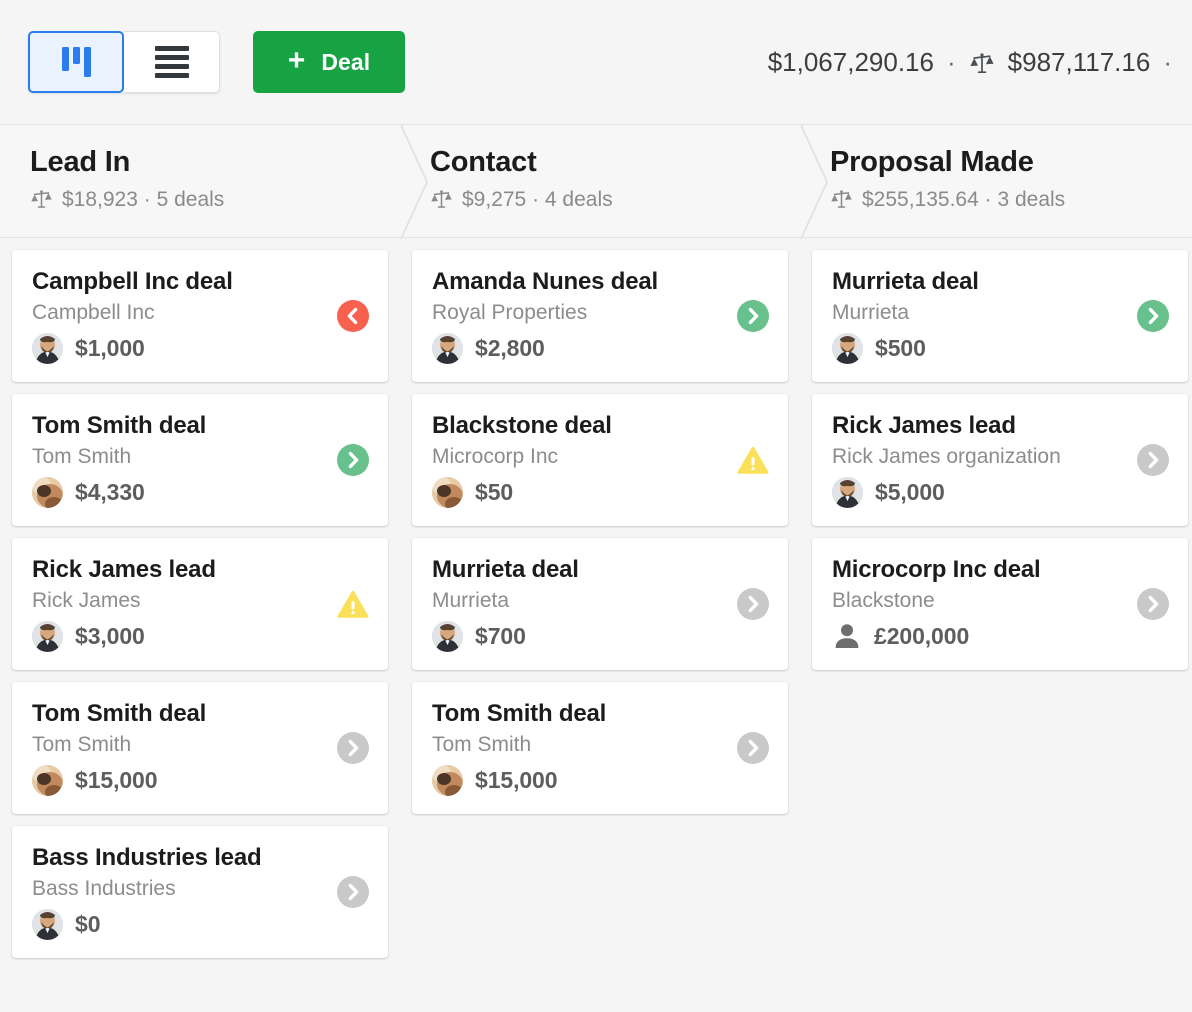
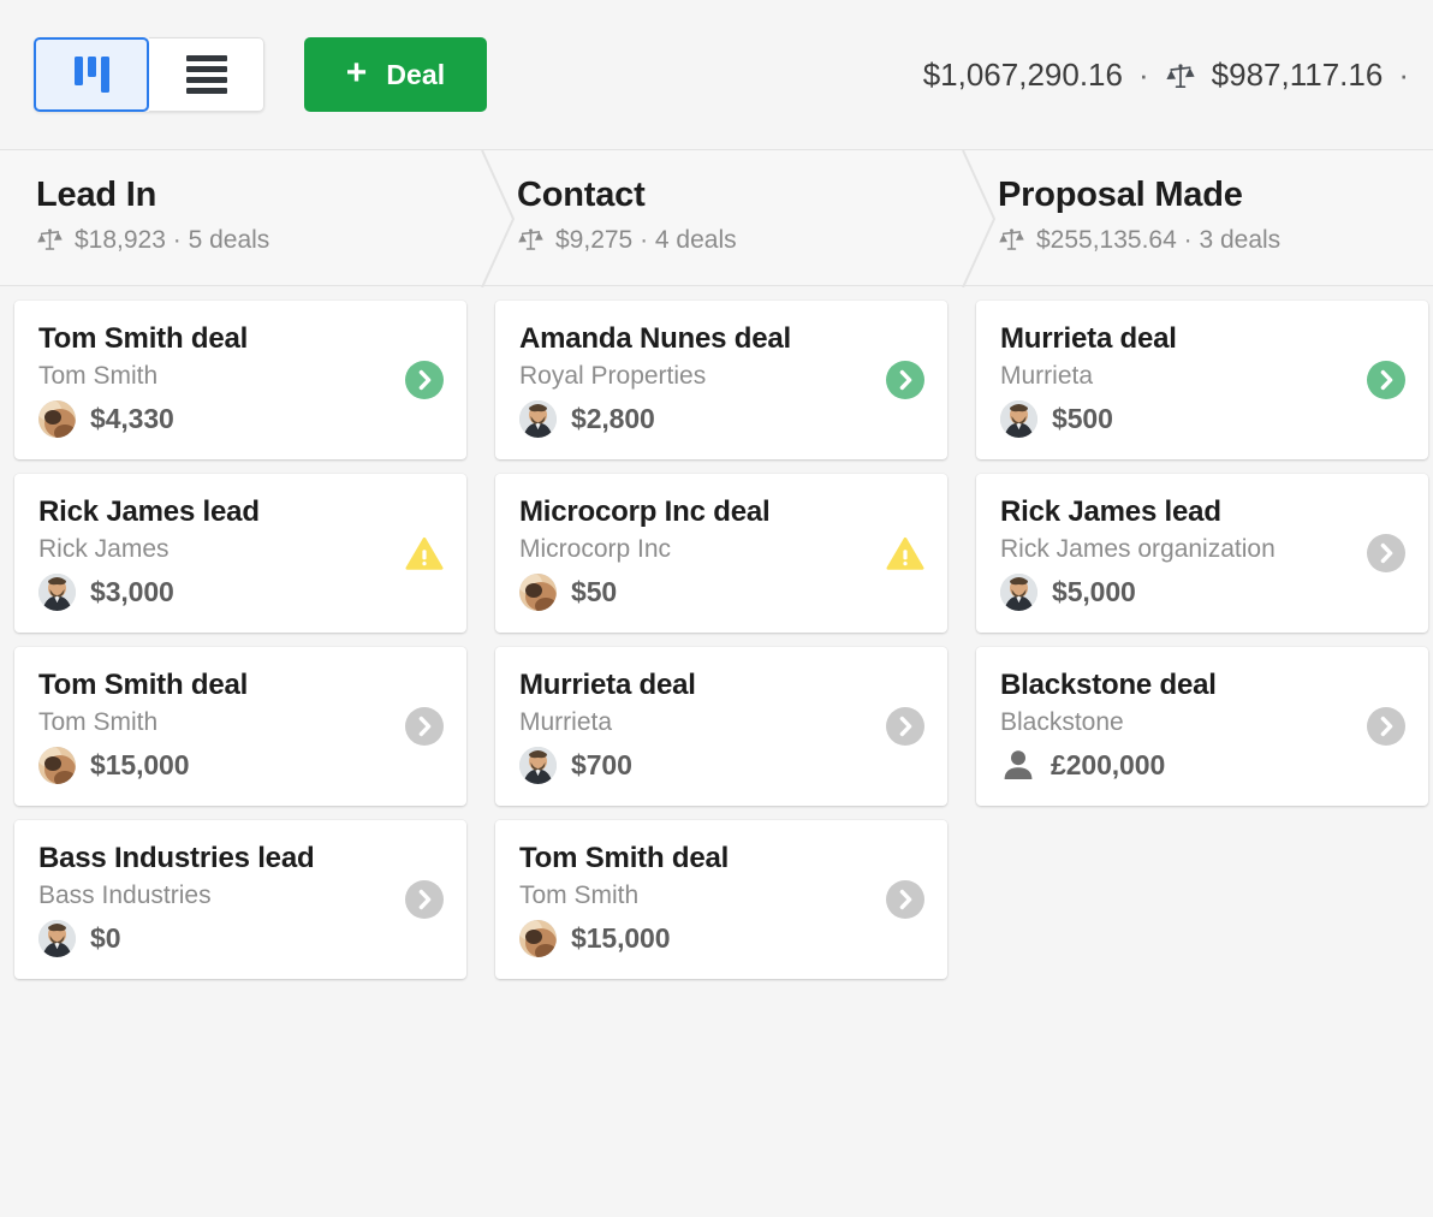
  +
  Deal
  $1,067,290.16
  ·
  $987,117.16
  ·
  Lead In
  $18,923 · 5 deals
  Contact
  $9,275 · 4 deals
  Proposal Made
  $255,135.64 · 3 deals
- Campbell Inc deal
- Campbell Inc
- $1,000
  Tom Smith deal
  Tom Smith
  $4,330
  Rick James lead
  Rick James
  $3,000
  Tom Smith deal
  Tom Smith
  $15,000
  Bass Industries lead
  Bass Industries
  $0
  Amanda Nunes deal
  Royal Properties
  $2,800
- Blackstone deal
+ Microcorp Inc deal
  Microcorp Inc
  $50
  Murrieta deal
  Murrieta
  $700
  Tom Smith deal
  Tom Smith
  $15,000
  Murrieta deal
  Murrieta
  $500
  Rick James lead
  Rick James organization
  $5,000
- Microcorp Inc deal
+ Blackstone deal
  Blackstone
  £200,000
